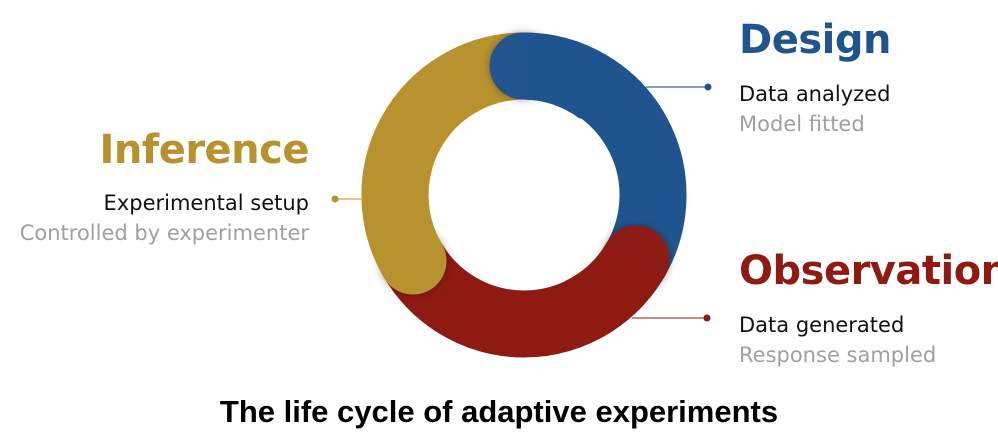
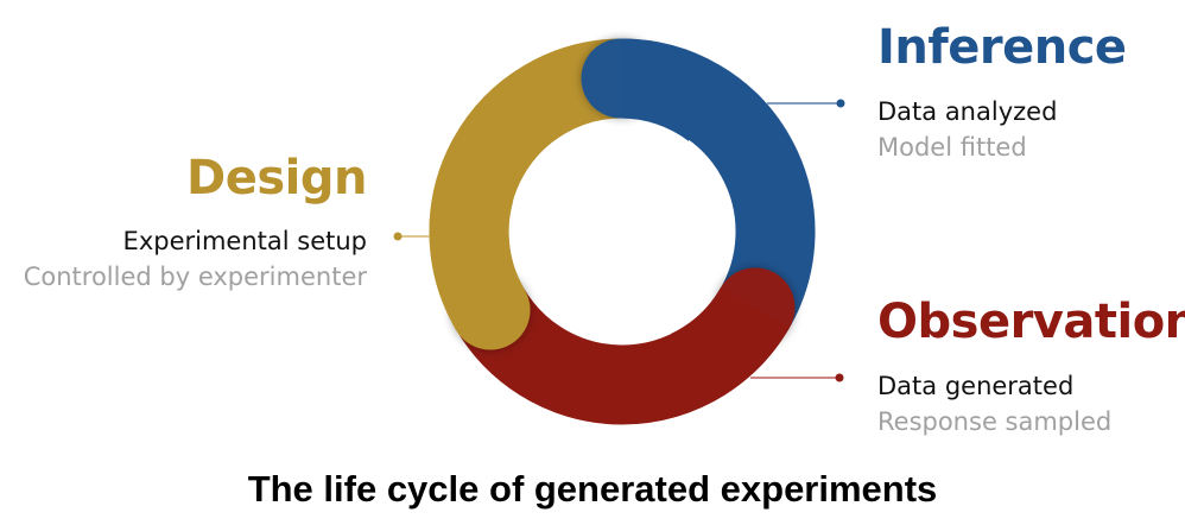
- Inference
+ Design
  Experimental setup
  Controlled by experimenter
- Design
+ Inference
  Data analyzed
  Model fitted
  Observation
  Data generated
  Response sampled
- The life cycle of adaptive experiments
+ The life cycle of generated experiments
